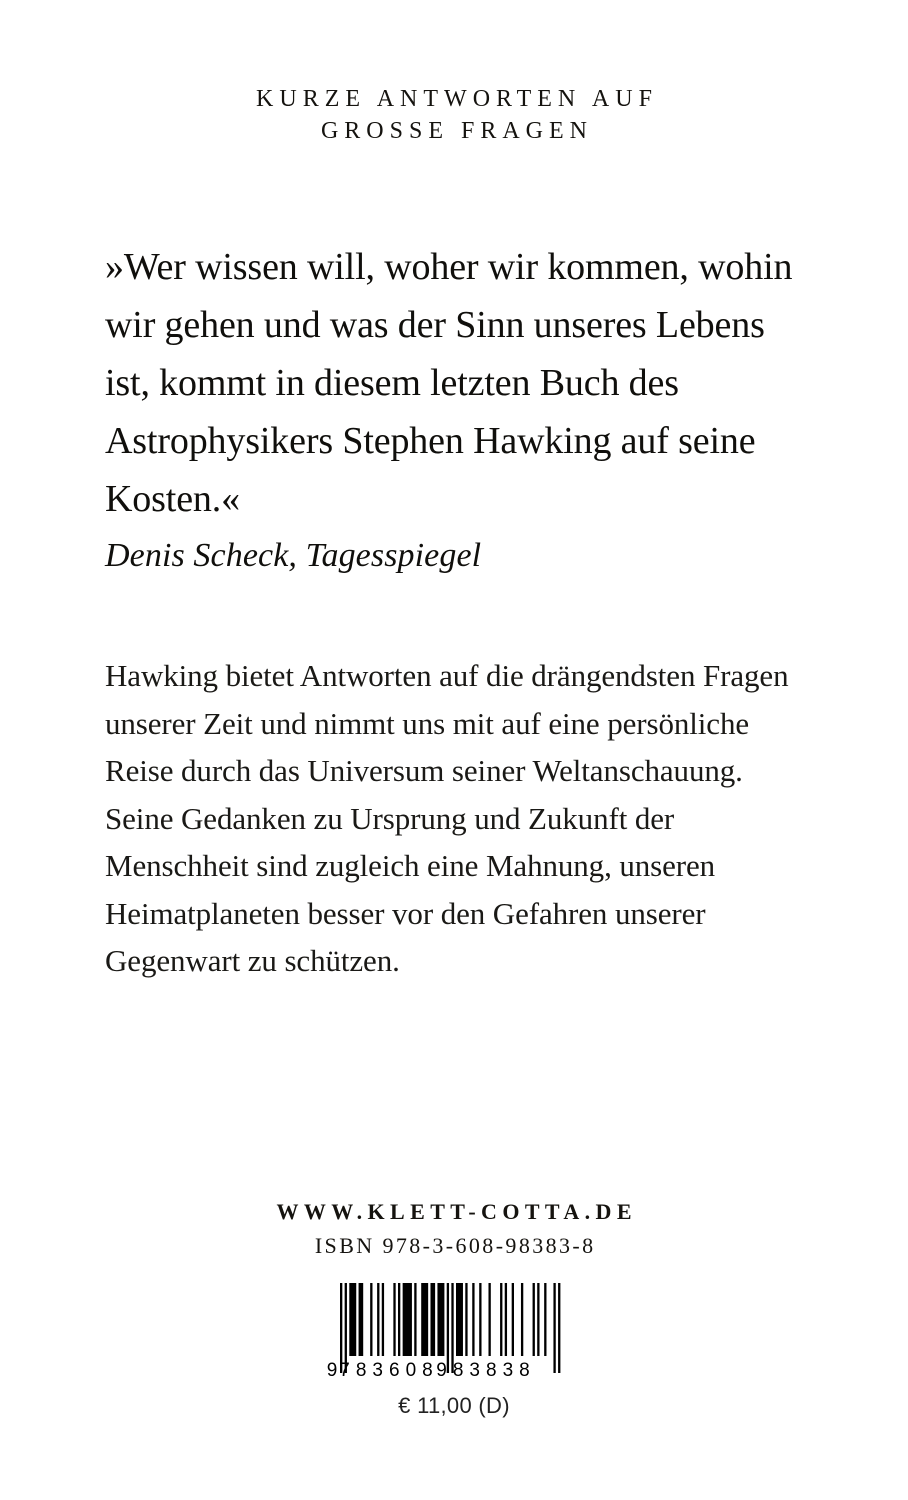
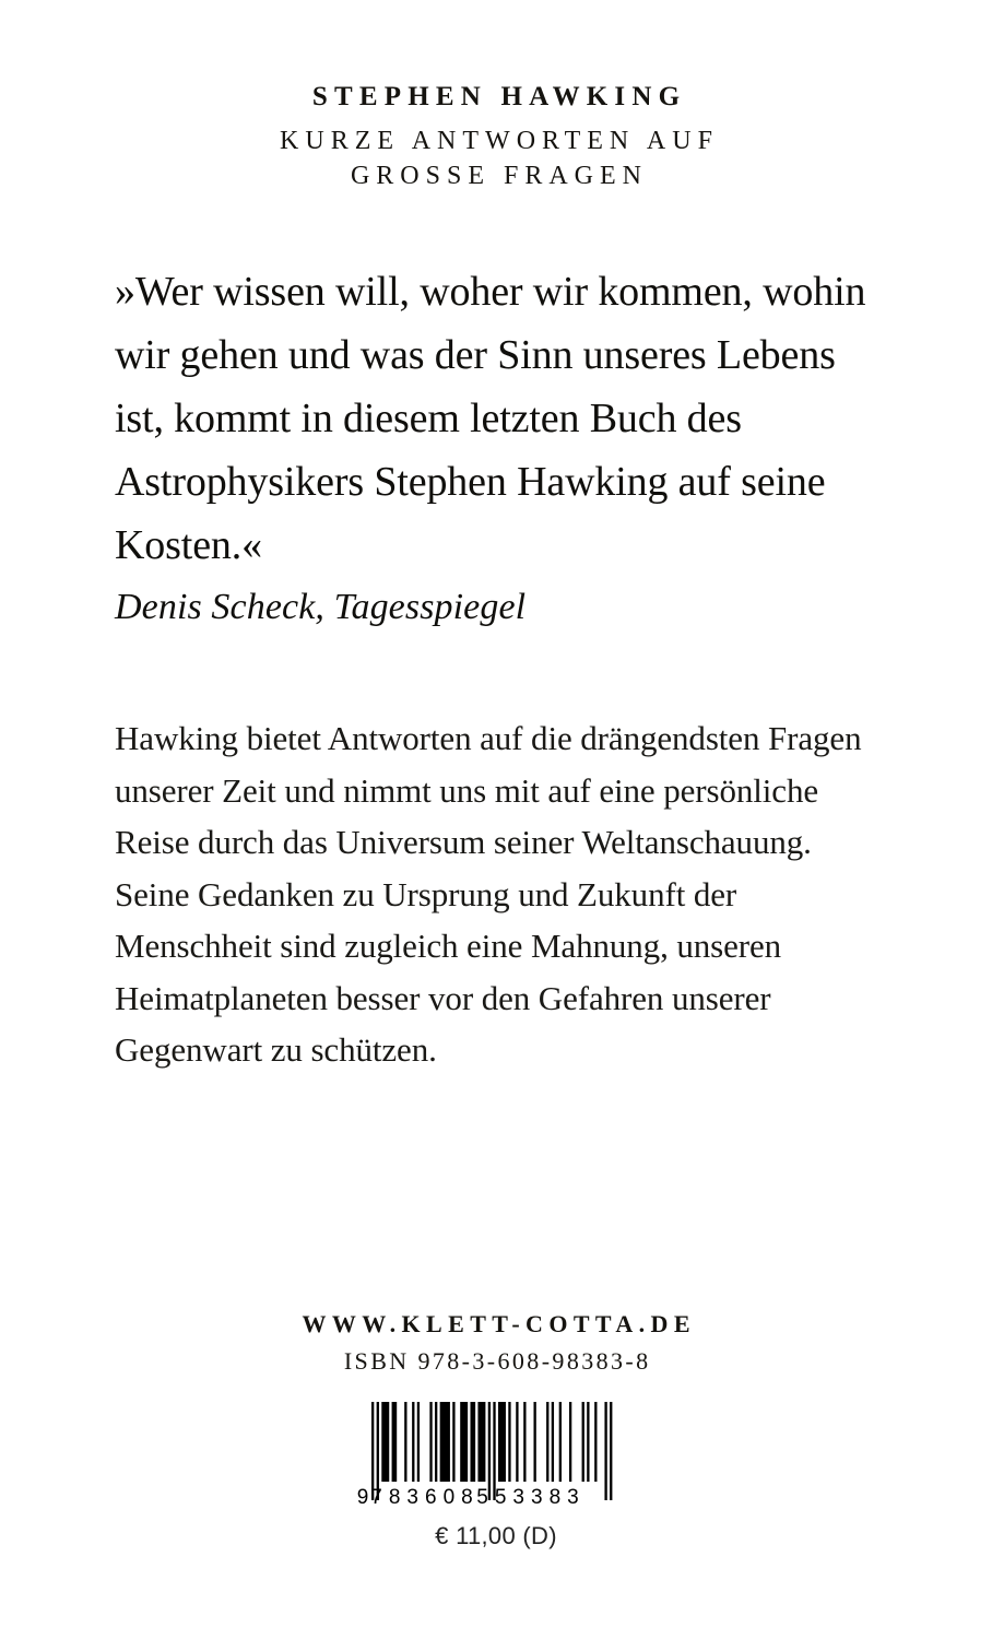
+ STEPHEN HAWKING
  KURZE ANTWORTEN AUF
  GROSSE FRAGEN
  »Wer wissen will, woher wir kommen, wohin wir gehen und was der Sinn unseres Lebens ist, kommt in diesem letzten Buch des Astrophysikers Stephen Hawking auf seine Kosten.«
  Denis Scheck, Tagesspiegel
  Hawking bietet Antworten auf die drängendsten Fragen unserer Zeit und nimmt uns mit auf eine persönliche Reise durch das Universum seiner Weltanschauung. Seine Gedanken zu Ursprung und Zukunft der Menschheit sind zugleich eine Mahnung, unseren Heimatplaneten besser vor den Gefahren unserer Gegenwart zu schützen.
  WWW.KLETT-COTTA.DE
  ISBN 978-3-608-98383-8
  9
  783608
- 983838
+ 553383
  € 11,00 (D)
